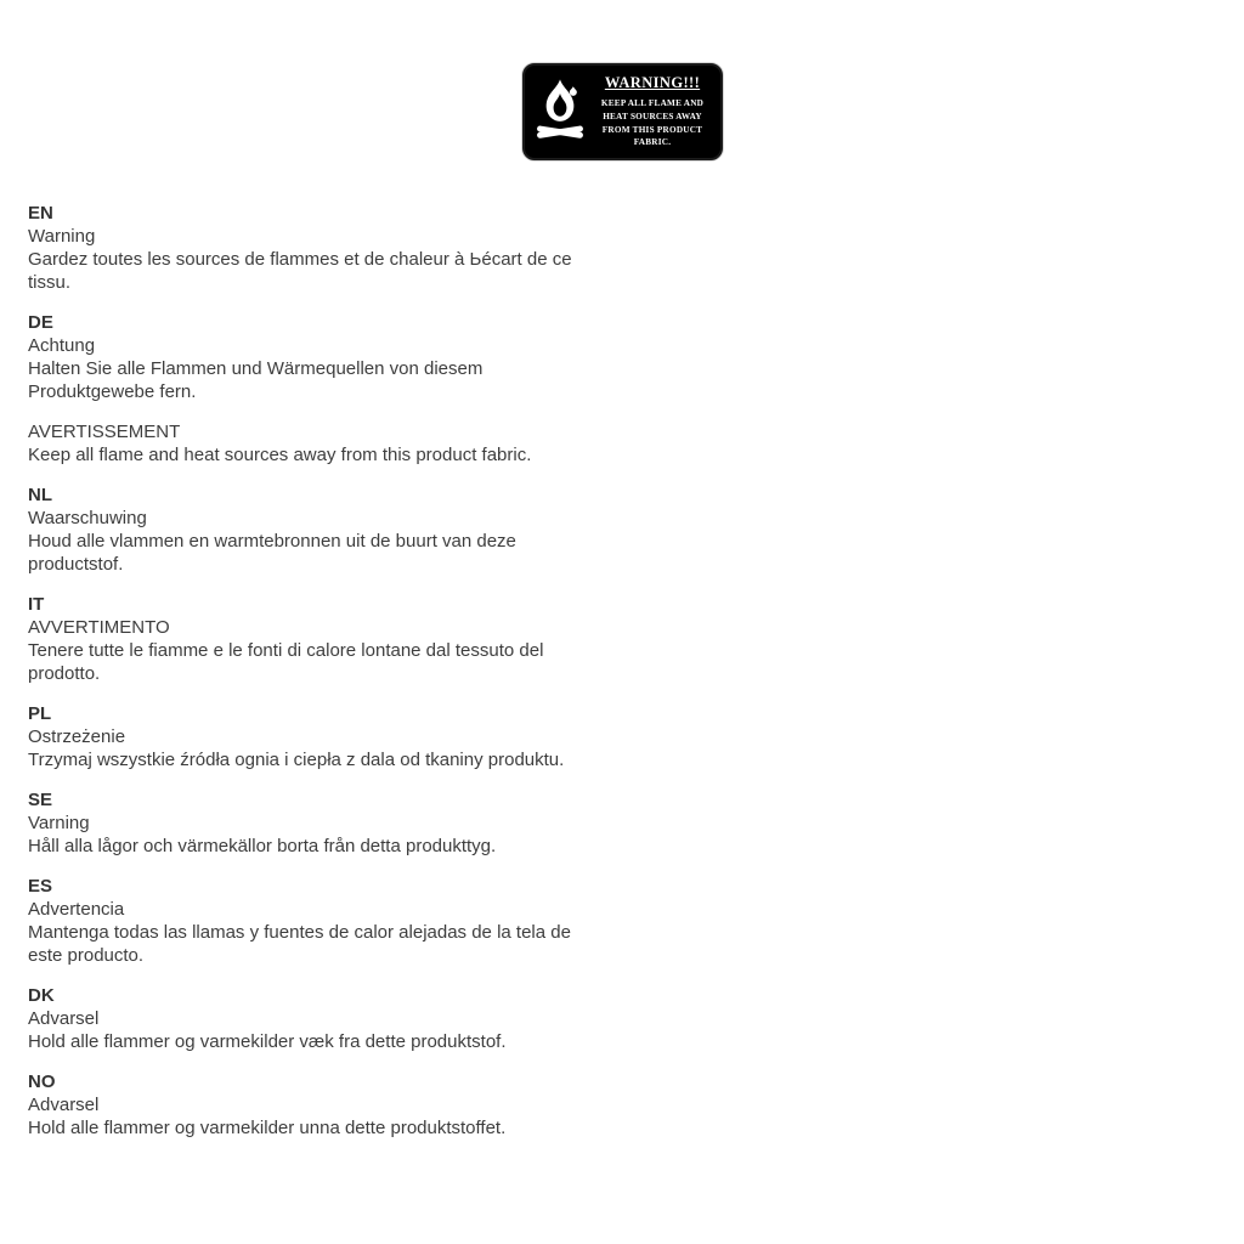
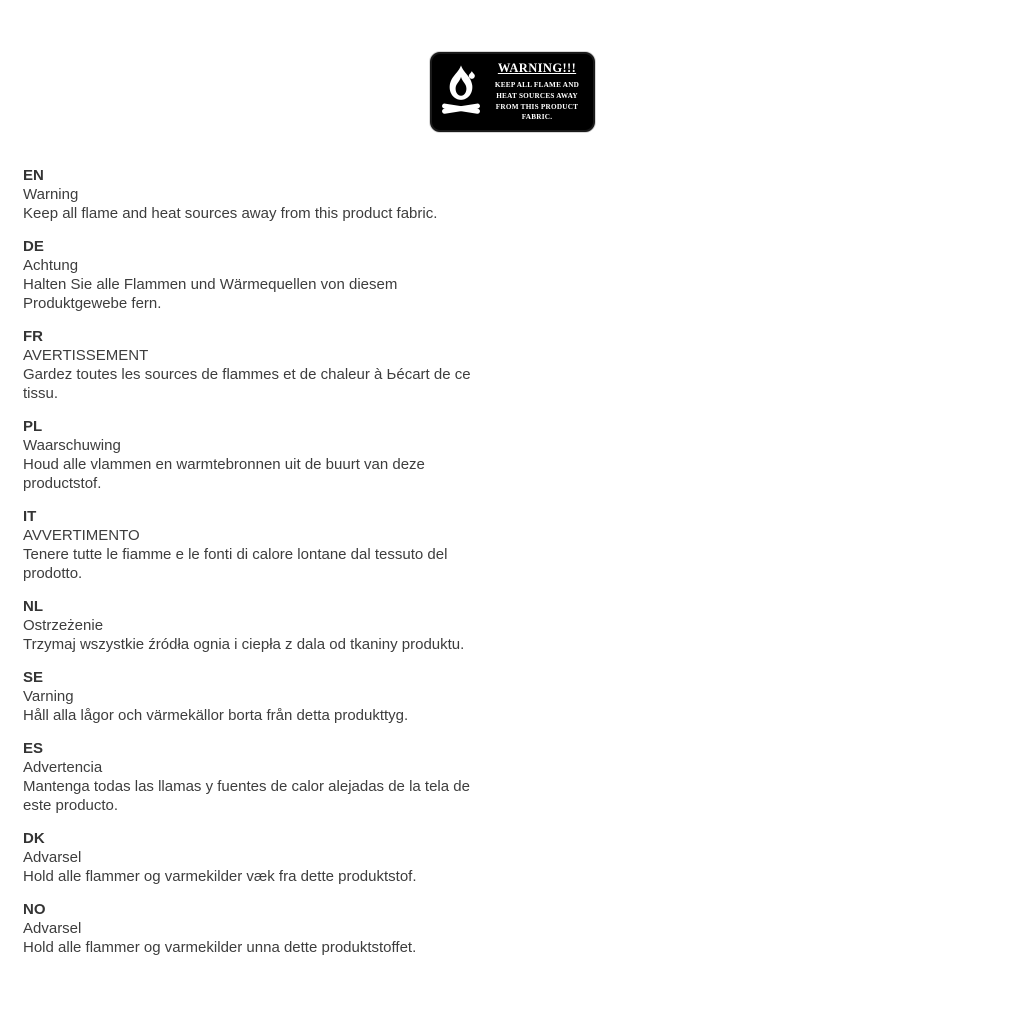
  WARNING!!!
  KEEP ALL FLAME AND HEAT SOURCES AWAY FROM THIS PRODUCT FABRIC.
  EN
  Warning
- Gardez toutes les sources de flammes et de chaleur à Ьécart de ce tissu.
+ Keep all flame and heat sources away from this product fabric.
  DE
  Achtung
  Halten Sie alle Flammen und Wärmequellen von diesem Produktgewebe fern.
+ FR
  AVERTISSEMENT
- Keep all flame and heat sources away from this product fabric.
+ Gardez toutes les sources de flammes et de chaleur à Ьécart de ce tissu.
- NL
+ PL
  Waarschuwing
  Houd alle vlammen en warmtebronnen uit de buurt van deze productstof.
  IT
  AVVERTIMENTO
  Tenere tutte le fiamme e le fonti di calore lontane dal tessuto del prodotto.
- PL
+ NL
  Ostrzeżenie
  Trzymaj wszystkie źródła ognia i ciepła z dala od tkaniny produktu.
  SE
  Varning
  Håll alla lågor och värmekällor borta från detta produkttyg.
  ES
  Advertencia
  Mantenga todas las llamas y fuentes de calor alejadas de la tela de este producto.
  DK
  Advarsel
  Hold alle flammer og varmekilder væk fra dette produktstof.
  NO
  Advarsel
  Hold alle flammer og varmekilder unna dette produktstoffet.
